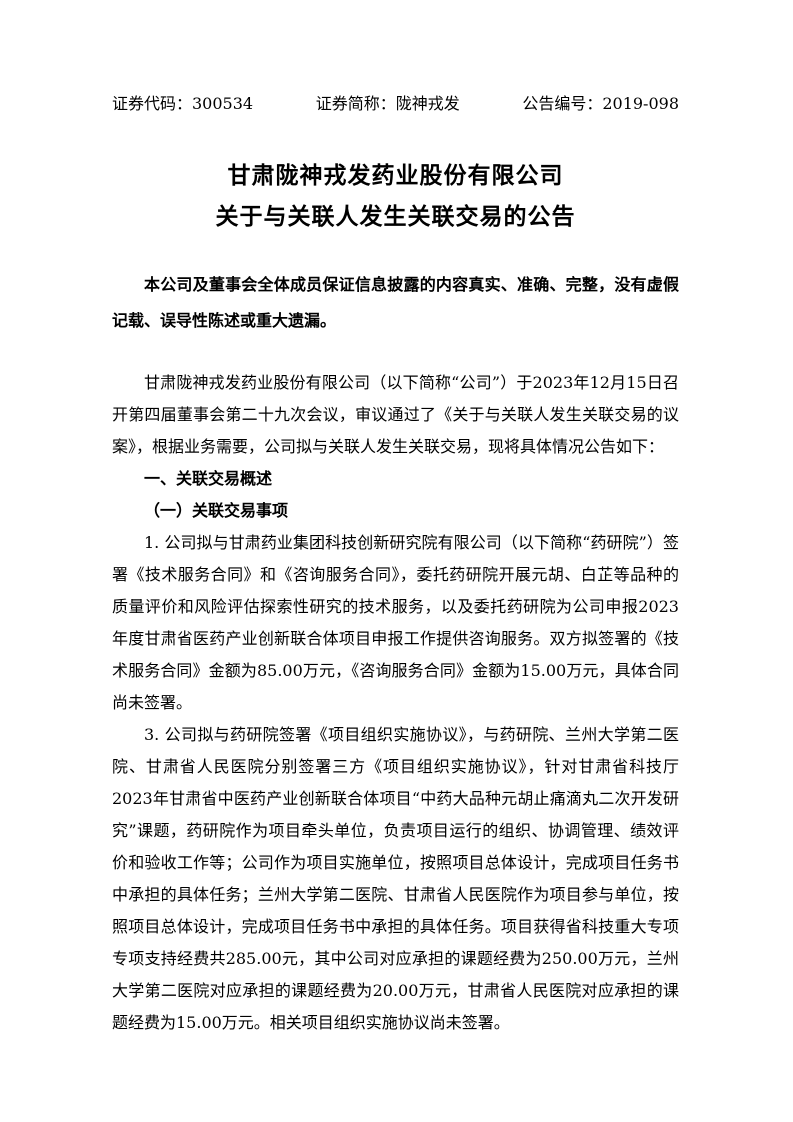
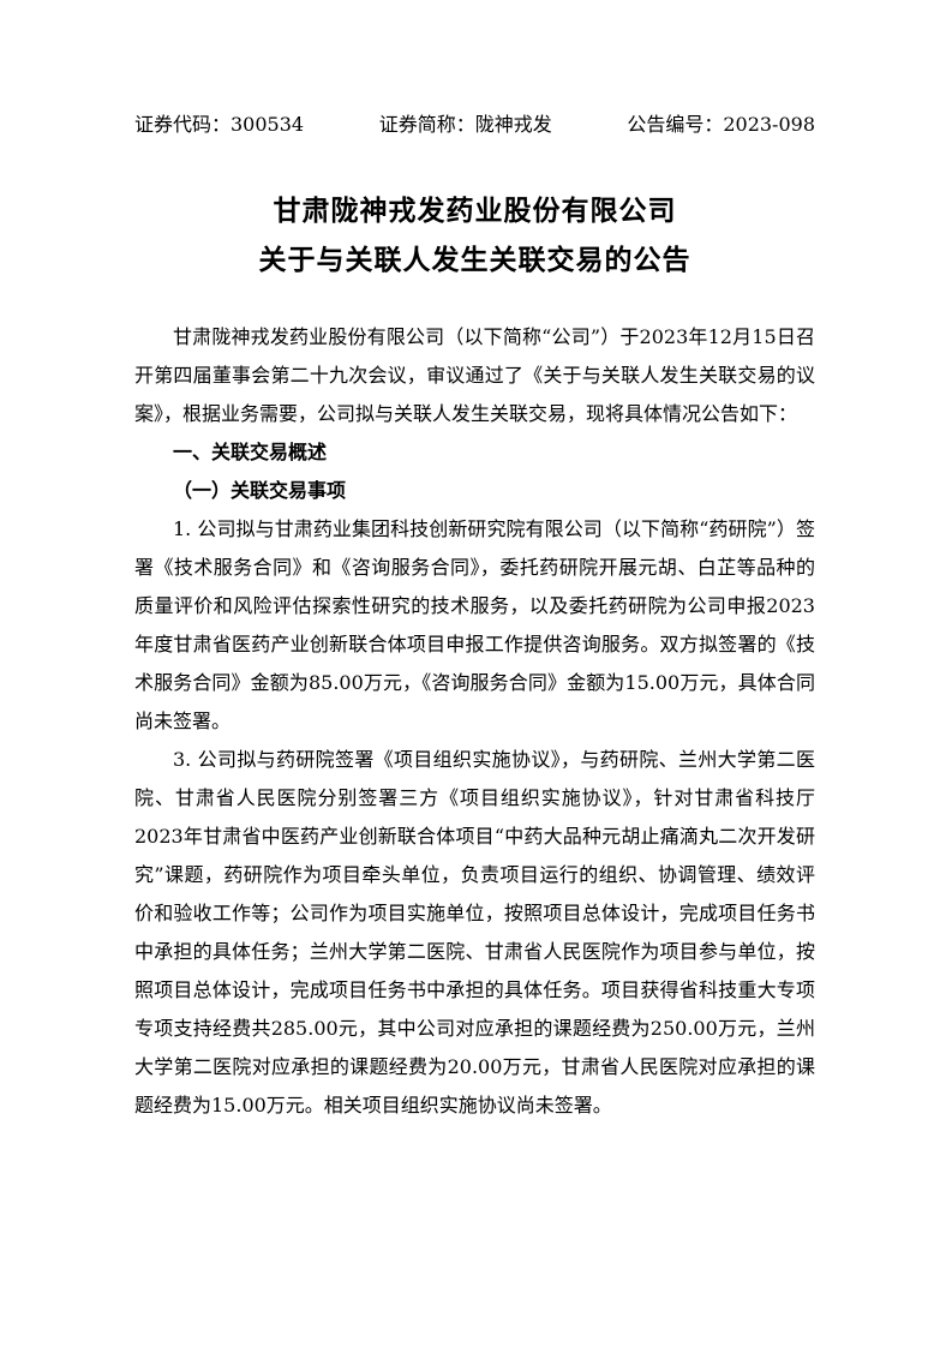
  证券代码：300534
  证券简称：陇神戎发
- 公告编号：2019-098
+ 公告编号：2023-098
  甘肃陇神戎发药业股份有限公司
  关于与关联人发生关联交易的公告
- 本公司及董事会全体成员保证信息披露的内容真实、准确、完整，没有虚假记载、误导性陈述或重大遗漏。
  甘肃陇神戎发药业股份有限公司（以下简称“公司”）于2023年12月15日召开第四届董事会第二十九次会议，审议通过了《关于与关联人发生关联交易的议案》，根据业务需要，公司拟与关联人发生关联交易，现将具体情况公告如下：
  一、关联交易概述
  （一）关联交易事项
  1. 公司拟与甘肃药业集团科技创新研究院有限公司（以下简称“药研院”）签署《技术服务合同》和《咨询服务合同》，委托药研院开展元胡、白芷等品种的质量评价和风险评估探索性研究的技术服务，以及委托药研院为公司申报2023年度甘肃省医药产业创新联合体项目申报工作提供咨询服务。双方拟签署的《技术服务合同》金额为85.00万元，《咨询服务合同》金额为15.00万元，具体合同尚未签署。
  3. 公司拟与药研院签署《项目组织实施协议》，与药研院、兰州大学第二医院、甘肃省人民医院分别签署三方《项目组织实施协议》，针对甘肃省科技厅2023年甘肃省中医药产业创新联合体项目“中药大品种元胡止痛滴丸二次开发研究”课题，药研院作为项目牵头单位，负责项目运行的组织、协调管理、绩效评价和验收工作等；公司作为项目实施单位，按照项目总体设计，完成项目任务书中承担的具体任务；兰州大学第二医院、甘肃省人民医院作为项目参与单位，按照项目总体设计，完成项目任务书中承担的具体任务。项目获得省科技重大专项专项支持经费共285.00元，其中公司对应承担的课题经费为250.00万元，兰州大学第二医院对应承担的课题经费为20.00万元，甘肃省人民医院对应承担的课题经费为15.00万元。相关项目组织实施协议尚未签署。
